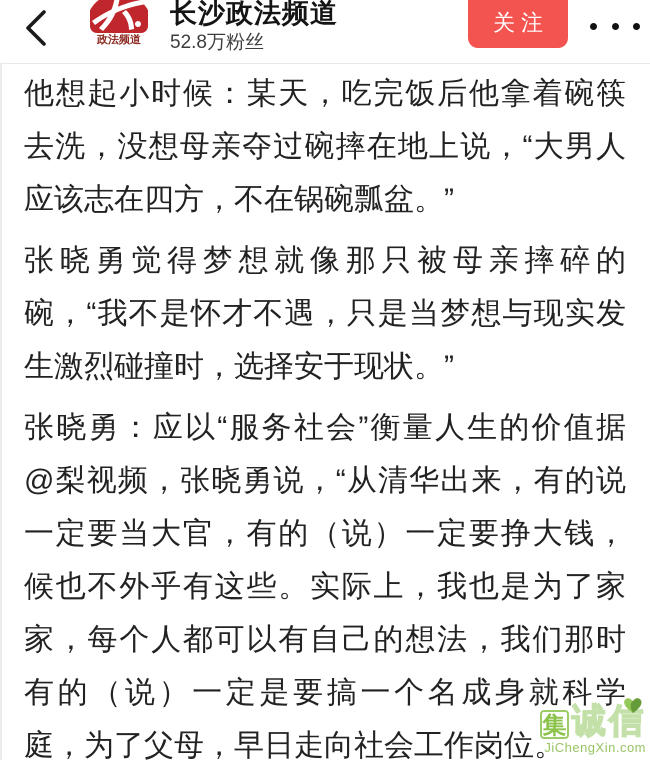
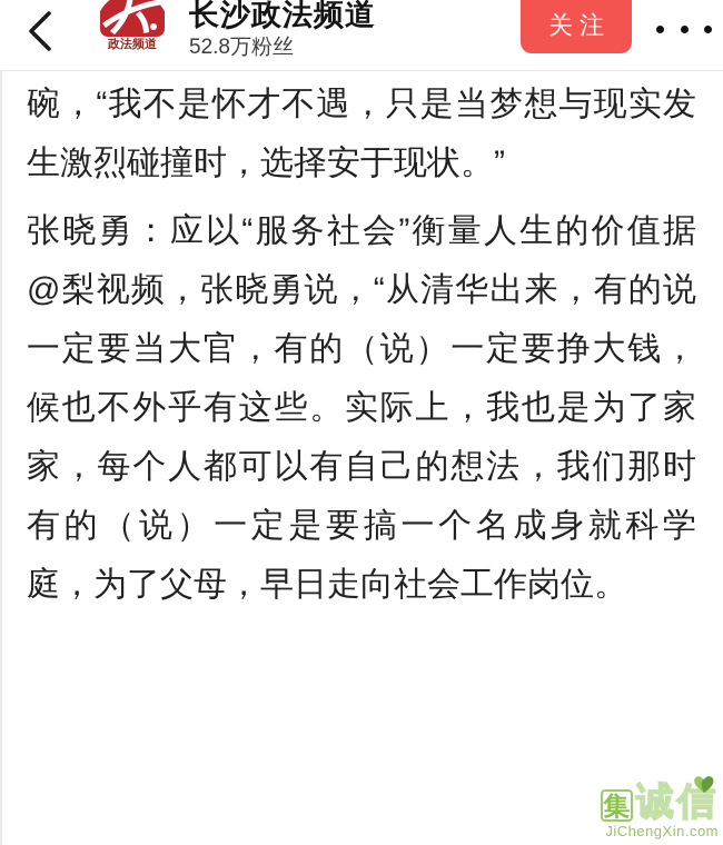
  政法频道
  长沙政法频道
  52.8万粉丝
  关注
- 他想起小时候：某天，吃完饭后他拿着碗筷
- 去洗，没想母亲夺过碗摔在地上说，“大男人
- 应该志在四方，不在锅碗瓢盆。”
- 张晓勇觉得梦想就像那只被母亲摔碎的
  碗，“我不是怀才不遇，只是当梦想与现实发
  生激烈碰撞时，选择安于现状。”
  张晓勇：应以“服务社会”衡量人生的价值据
  @梨视频，张晓勇说，“从清华出来，有的说
  一定要当大官，有的（说）一定要挣大钱，
  候也不外乎有这些。实际上，我也是为了家
  家，每个人都可以有自己的想法，我们那时
  有的（说）一定是要搞一个名成身就科学
  庭，为了父母，早日走向社会工作岗位。
  集
  诚信
  JiChengXin.com
